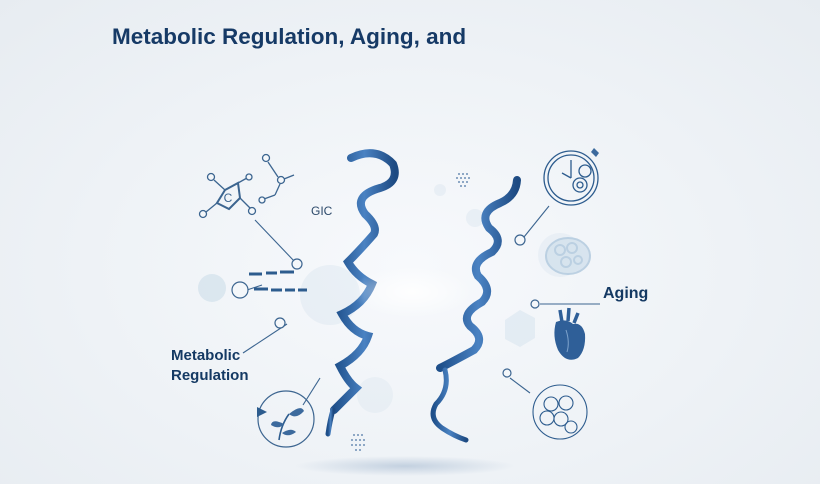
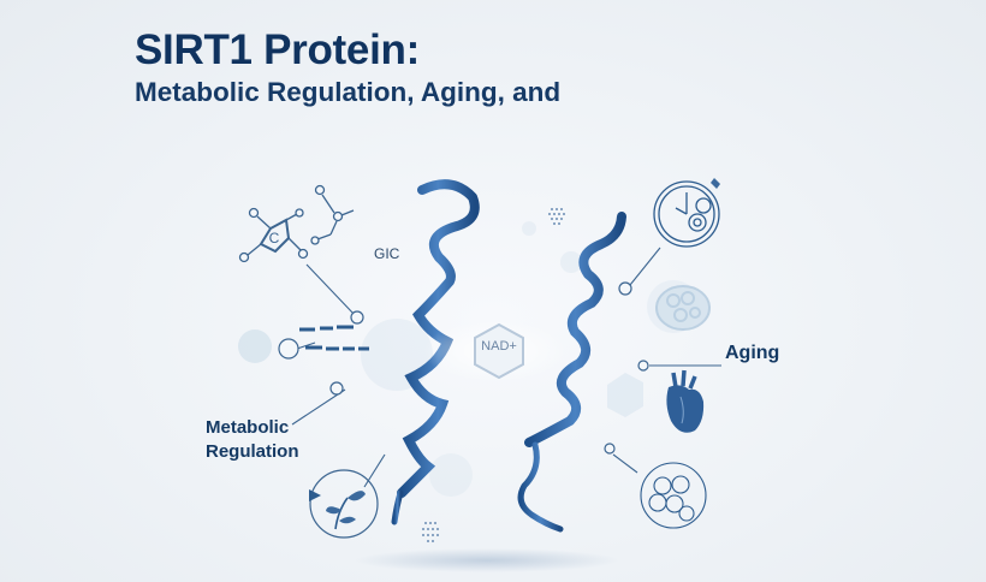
  C
+ NAD+
+ SIRT1 Protein:
  Metabolic Regulation, Aging, and
  GIC
  Metabolic
  Regulation
  Aging
